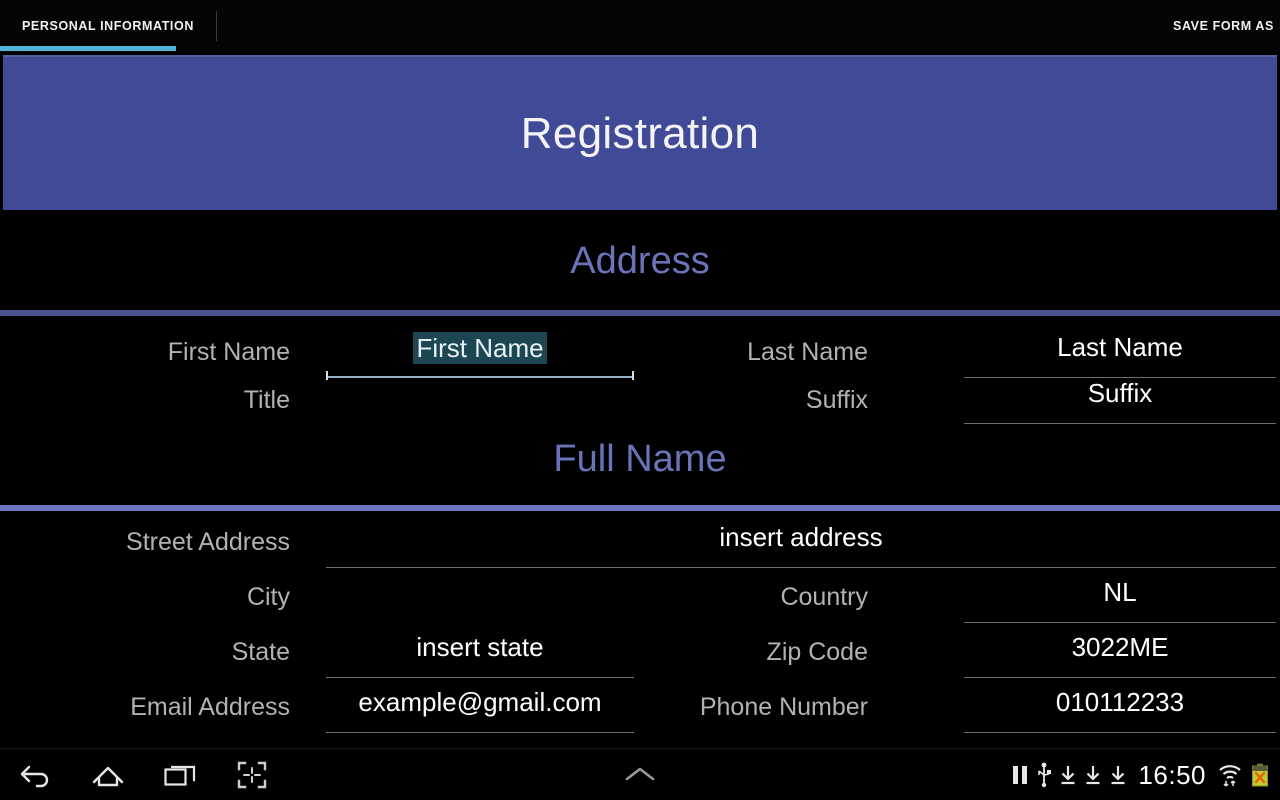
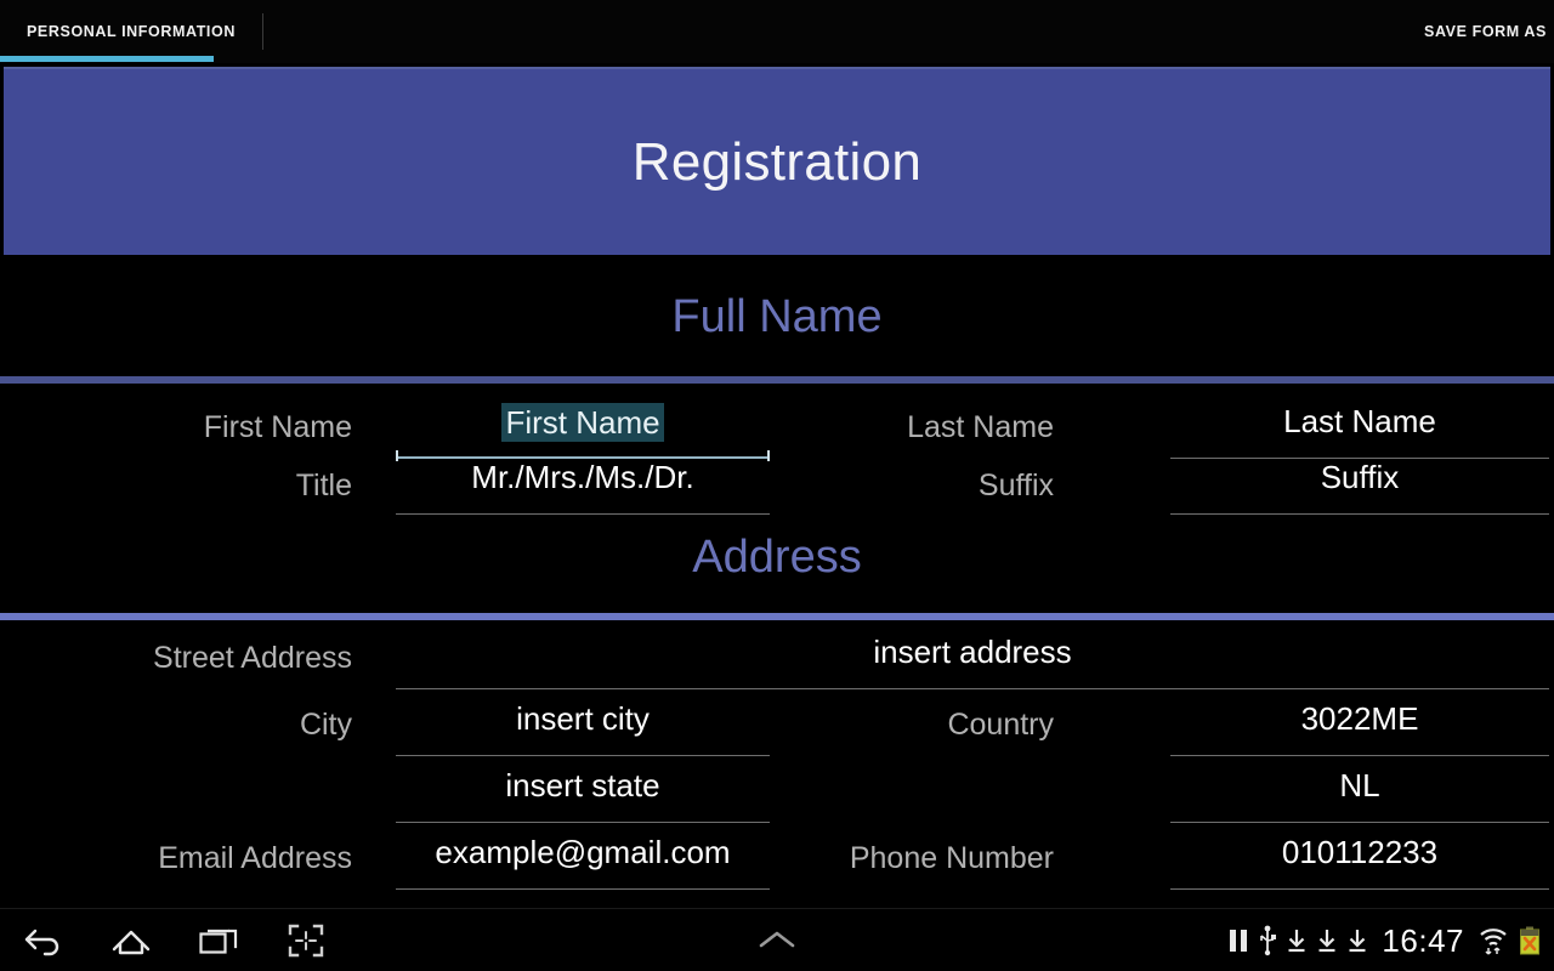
  PERSONAL INFORMATION
  SAVE FORM AS
  Registration
- Address
+ Full Name
  First Name
  First Name
  Last Name
  Last Name
  Title
+ Mr./Mrs./Ms./Dr.
  Suffix
  Suffix
- Full Name
+ Address
  Street Address
  insert address
  City
+ insert city
  Country
- NL
+ 3022ME
- State
  insert state
- Zip Code
- 3022ME
+ NL
  Email Address
  example@gmail.com
  Phone Number
  010112233
- 16:50
+ 16:47
